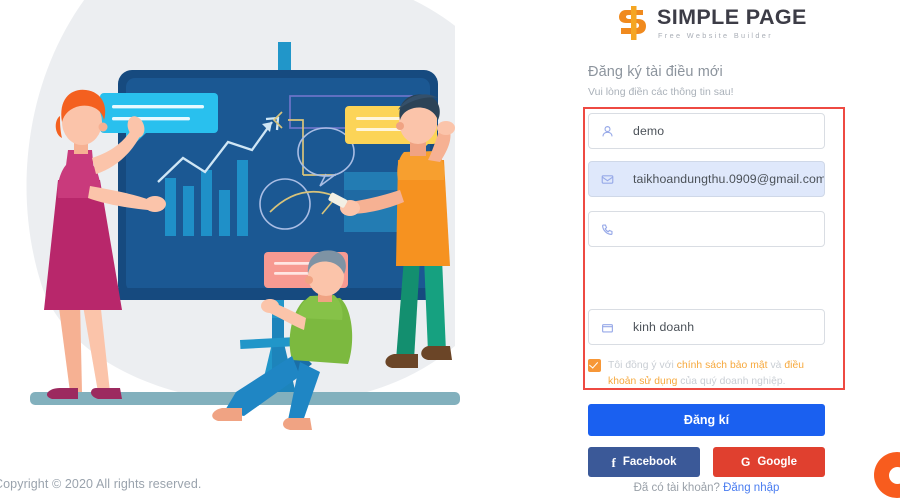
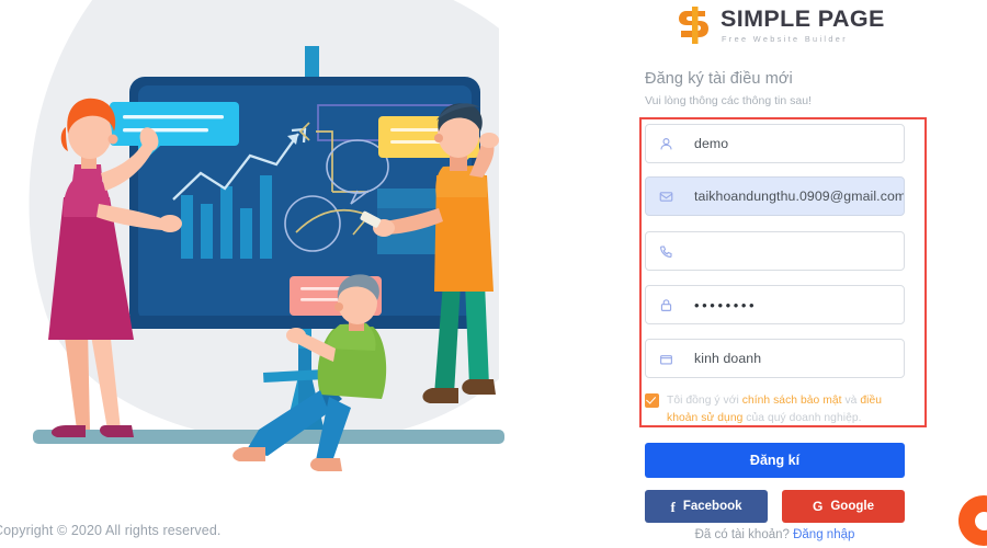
  opyright © 2020 All rights reserved.
  SIMPLE PAGE
  Free Website Builder
  Đăng ký tài điều mới
- Vui lòng điền các thông tin sau!
+ Vui lòng thông các thông tin sau!
  demo
  taikhoandungthu.0909@gmail.com
+ ••••••••
  kinh doanh
  Tôi đồng ý với chính sách bảo mật và điều khoản sử dụng của quý doanh nghiệp.
  Đăng kí
  f
  Facebook
  G
  Google
  Đã có tài khoản? Đăng nhập
